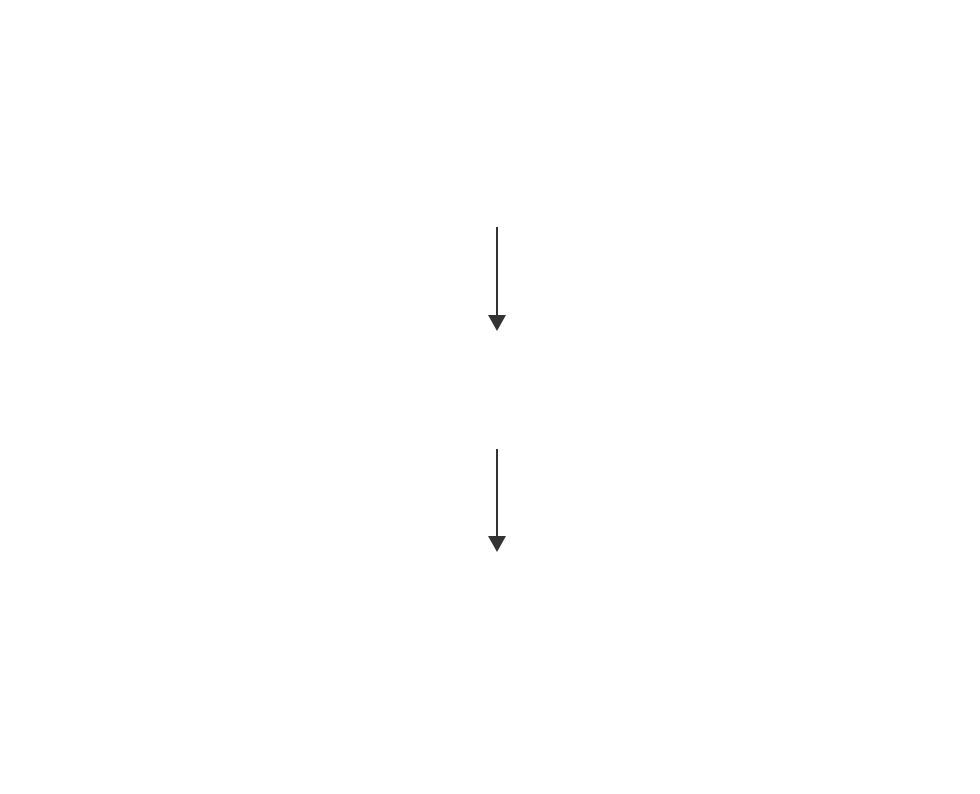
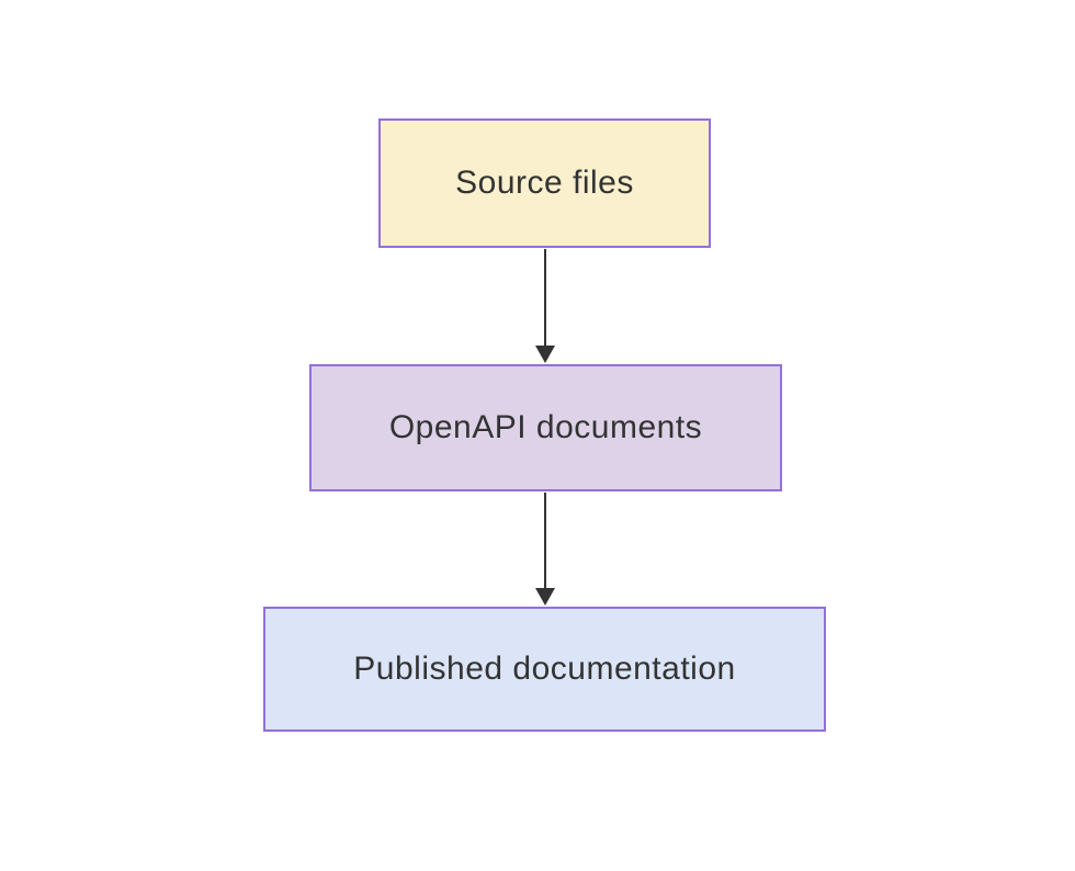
+ Source files
+ OpenAPI documents
+ Published documentation
